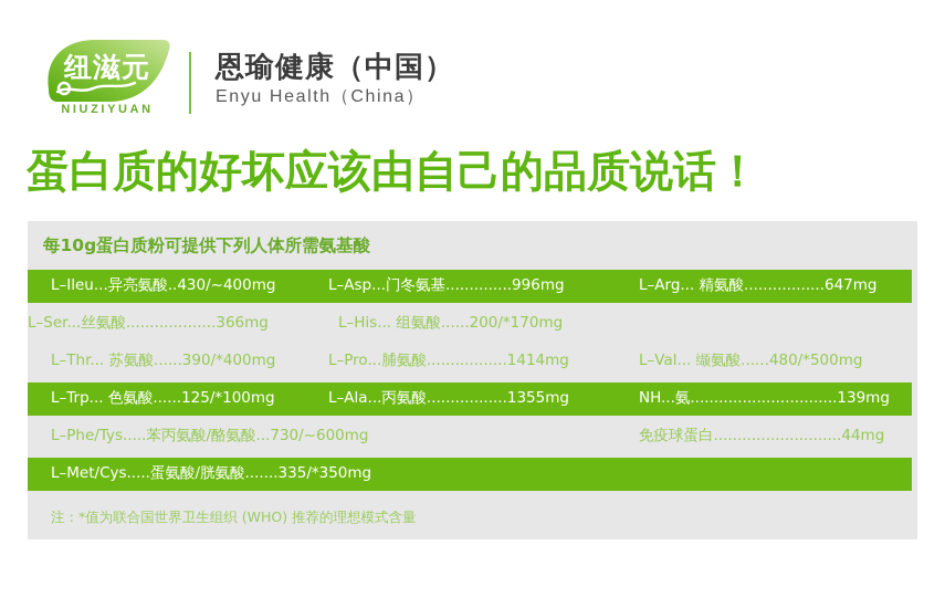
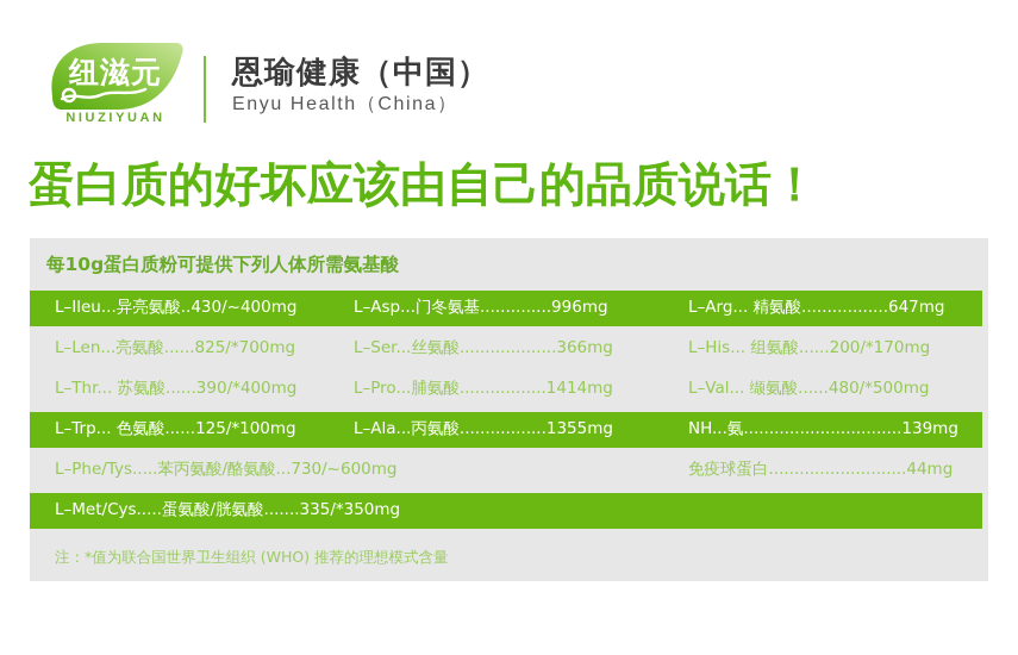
  纽滋元
  NIUZIYUAN
  恩瑜健康（中国）
  Enyu Health（China）
  蛋白质的好坏应该由自己的品质说话！
  每10g蛋白质粉可提供下列人体所需氨基酸
  L–Ileu...异亮氨酸..430/~400mg
  L–Asp...门冬氨基..............996mg
  L–Arg... 精氨酸.................647mg
+ L–Len...亮氨酸......825/*700mg
  L–Ser...丝氨酸...................366mg
  L–His... 组氨酸......200/*170mg
  L–Thr... 苏氨酸......390/*400mg
  L–Pro...脯氨酸.................1414mg
  L–Val... 缬氨酸......480/*500mg
  L–Trp... 色氨酸......125/*100mg
  L–Ala...丙氨酸.................1355mg
  NH...氨...............................139mg
  L–Phe/Tys.....苯丙氨酸/酪氨酸...730/~600mg
  免疫球蛋白...........................44mg
  L–Met/Cys.....蛋氨酸/胱氨酸.......335/*350mg
  注：*值为联合国世界卫生组织 (WHO) 推荐的理想模式含量
